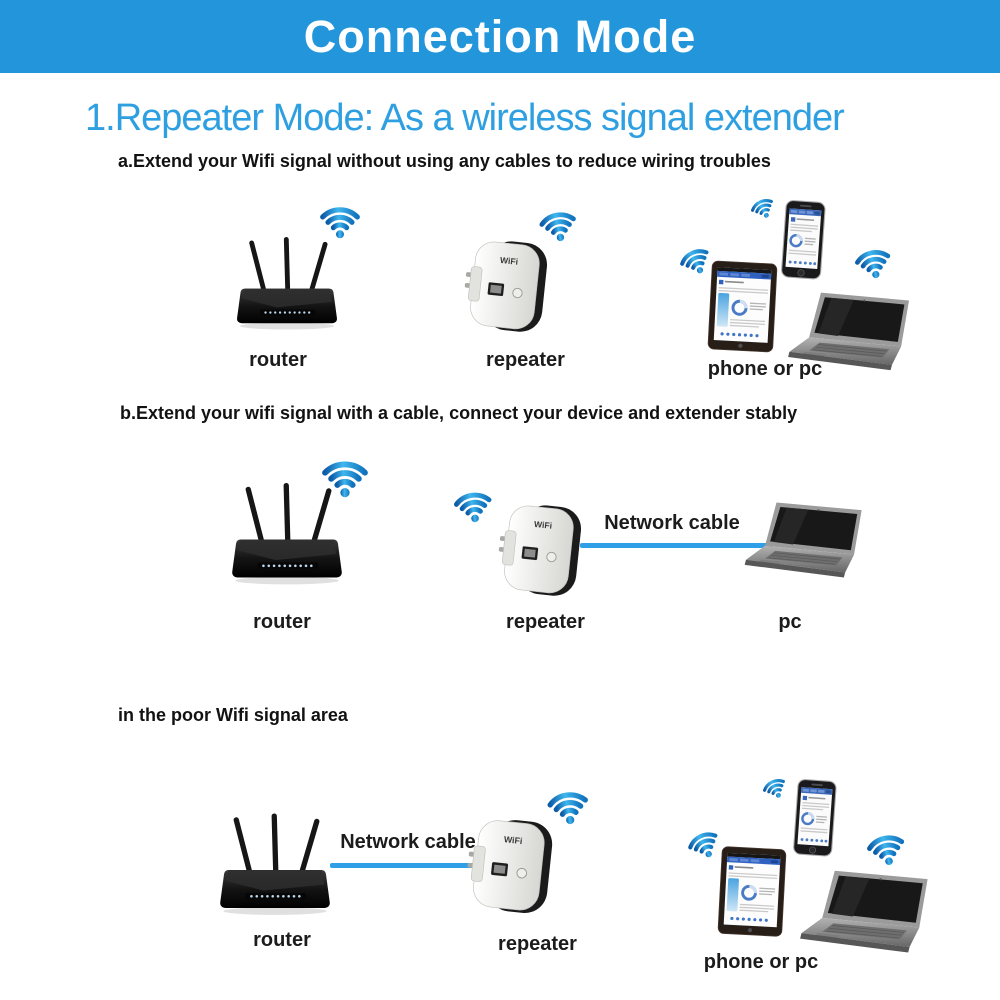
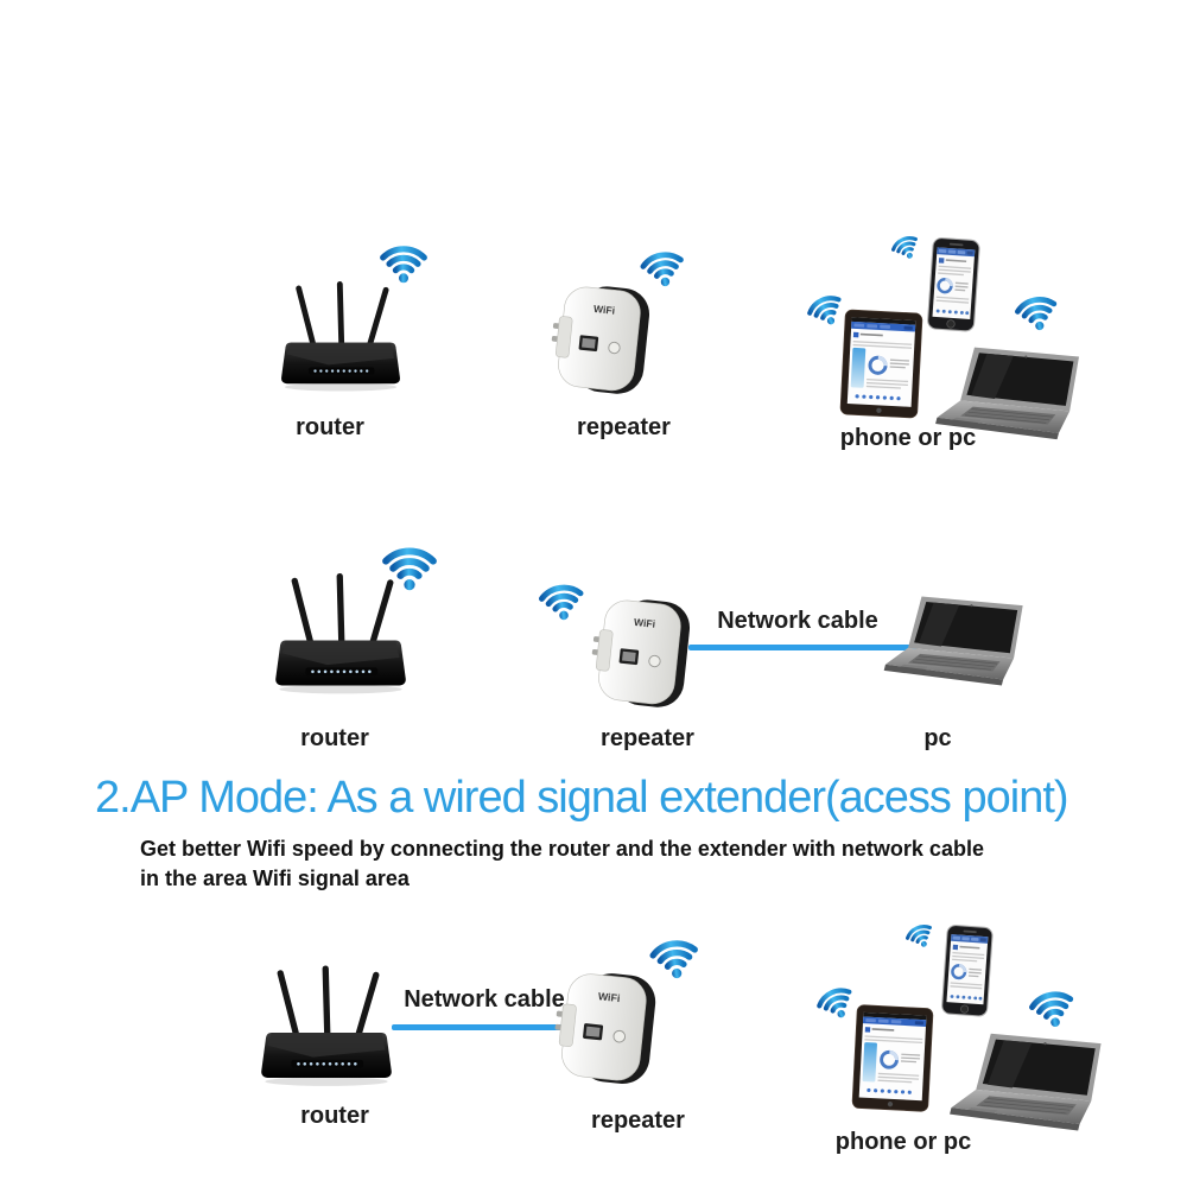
- Connection Mode
- 1.Repeater Mode: As a wireless signal extender
- a.Extend your Wifi signal without using any cables to reduce wiring troubles
  router
  repeater
  phone or pc
- b.Extend your wifi signal with a cable, connect your device and extender stably
  router
  repeater
  Network cable
  pc
+ 2.AP Mode: As a wired signal extender(acess point)
+ Get better Wifi speed by connecting the router and the extender with network cable
- in the poor Wifi signal area
+ in the area Wifi signal area
  router
  Network cable
  repeater
  phone or pc
